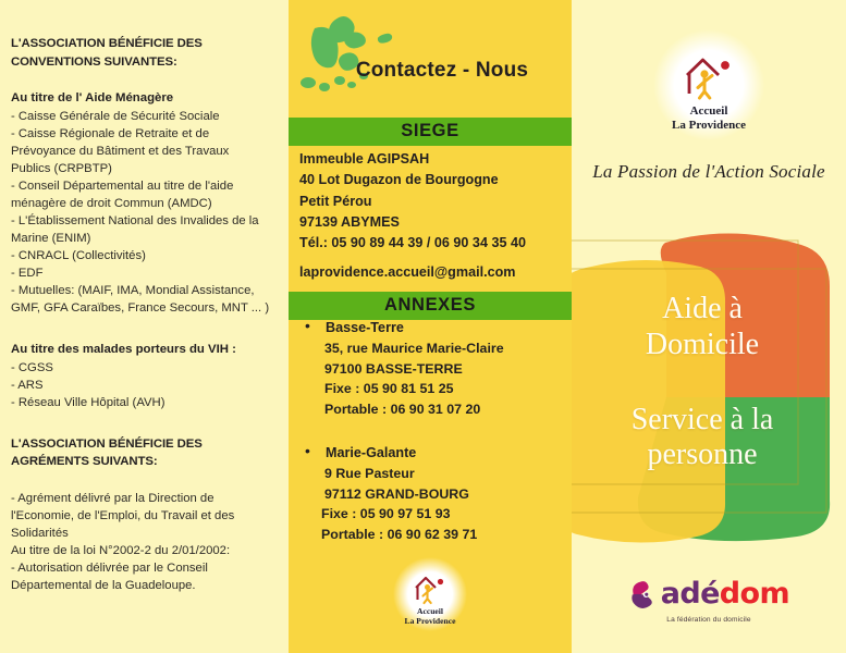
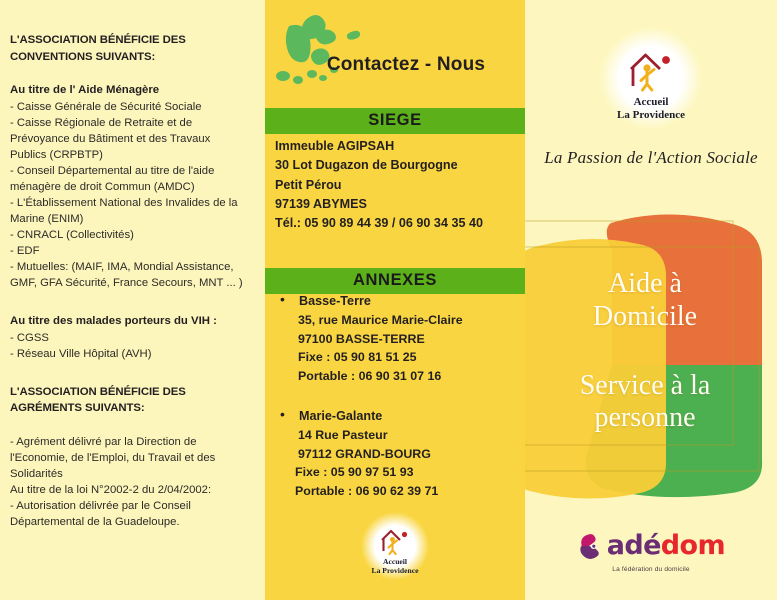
- L'ASSOCIATION BÉNÉFICIE DES CONVENTIONS SUIVANTES:
+ L'ASSOCIATION BÉNÉFICIE DES CONVENTIONS SUIVANTS:
  Au titre de l' Aide Ménagère
  - Caisse Générale de Sécurité Sociale
  - Caisse Régionale de Retraite et de Prévoyance du Bâtiment et des Travaux Publics (CRPBTP)
  - Conseil Départemental au titre de l'aide ménagère de droit Commun (AMDC)
  - L'Établissement National des Invalides de la Marine (ENIM)
  - CNRACL (Collectivités)
  - EDF
- - Mutuelles: (MAIF, IMA, Mondial Assistance, GMF, GFA Caraïbes, France Secours, MNT ... )
+ - Mutuelles: (MAIF, IMA, Mondial Assistance, GMF, GFA Sécurité, France Secours, MNT ... )
  Au titre des malades porteurs du VIH :
  - CGSS
- - ARS
  - Réseau Ville Hôpital (AVH)
  L'ASSOCIATION BÉNÉFICIE DES AGRÉMENTS SUIVANTS:
  - Agrément délivré par la Direction de l'Economie, de l'Emploi, du Travail et des Solidarités
- Au titre de la loi N°2002-2 du 2/01/2002:
+ Au titre de la loi N°2002-2 du 2/04/2002:
  - Autorisation délivrée par le Conseil Départemental de la Guadeloupe.
  Contactez - Nous
  SIEGE
  Immeuble AGIPSAH
- 40 Lot Dugazon de Bourgogne
+ 30 Lot Dugazon de Bourgogne
  Petit Pérou
  97139 ABYMES
  Tél.: 05 90 89 44 39 / 06 90 34 35 40
- laprovidence.accueil@gmail.com
  ANNEXES
  Basse-Terre
  35, rue Maurice Marie-Claire
  97100 BASSE-TERRE
  Fixe : 05 90 81 51 25
- Portable : 06 90 31 07 20
+ Portable : 06 90 31 07 16
  Marie-Galante
- 9 Rue Pasteur
+ 14 Rue Pasteur
  97112 GRAND-BOURG
  Fixe : 05 90 97 51 93
  Portable : 06 90 62 39 71
  Accueil
  La Providence
  Accueil
  La Providence
  La Passion de l'Action Sociale
  Aide à
  Domicile
  Service à la
  personne
  adédom
